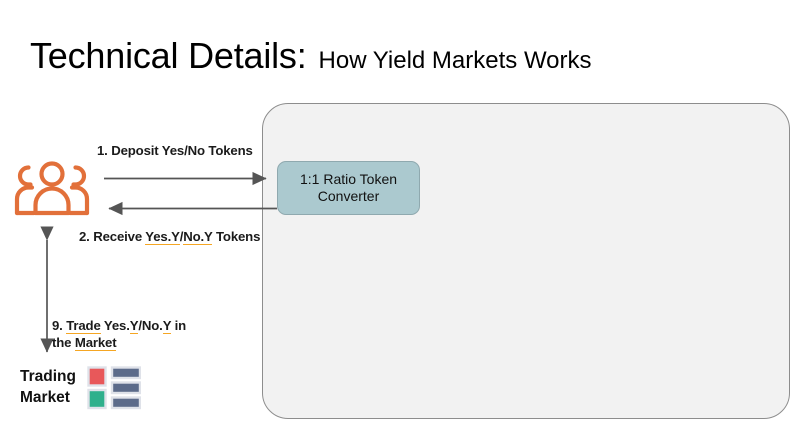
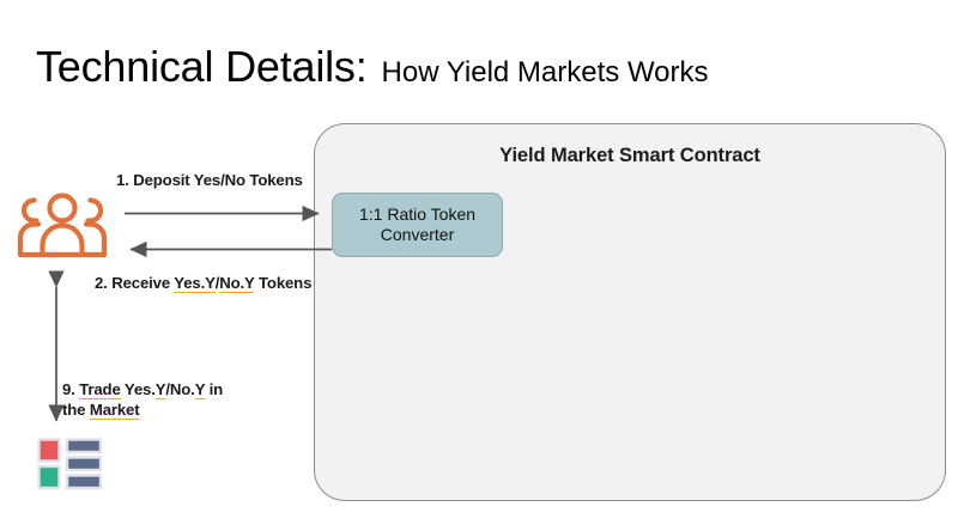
  Technical Details:
  How Yield Markets Works
+ Yield Market Smart Contract
  1:1 Ratio Token
  Converter
  1. Deposit Yes/No Tokens
  2. Receive Yes.Y/No.Y Tokens
  9. Trade Yes.Y/No.Y in the Market
- Trading
- Market
